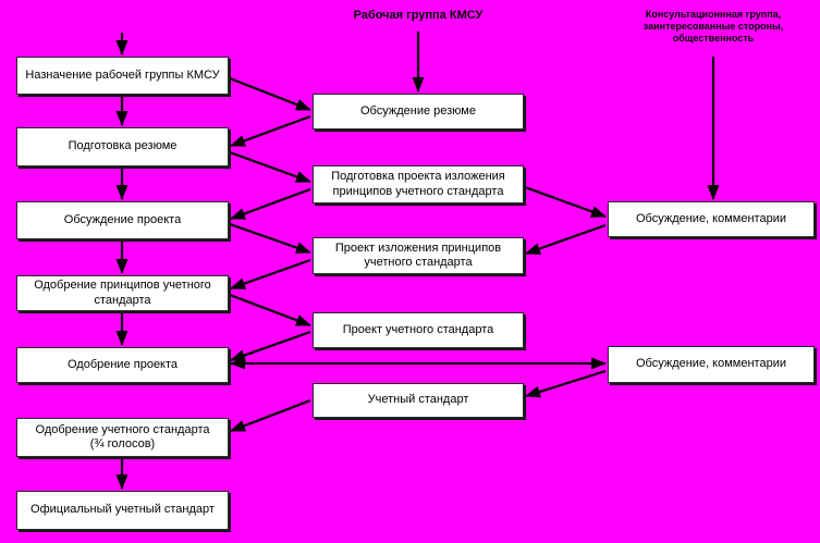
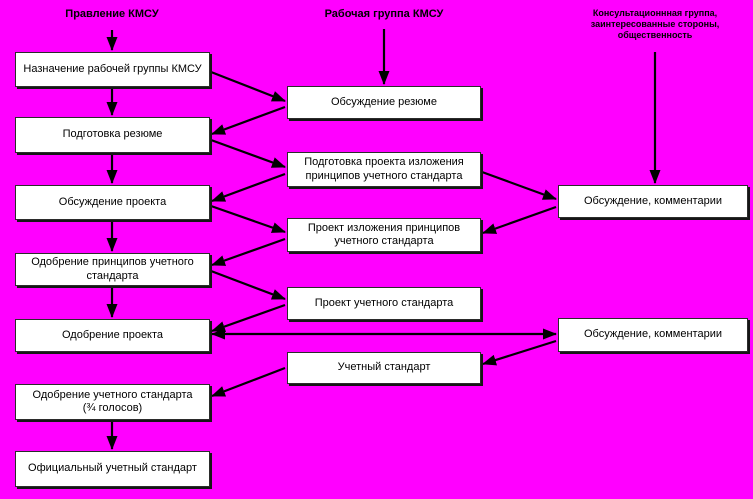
+ Правление КМСУ
  Рабочая группа КМСУ
  Консультационнная группа,
  заинтересованные стороны,
  общественность
  Назначение рабочей группы КМСУ
  Подготовка резюме
  Обсуждение проекта
  Одобрение принципов учетного
  стандарта
  Одобрение проекта
  Одобрение учетного стандарта
  (¾ голосов)
  Официальный учетный стандарт
  Обсуждение резюме
  Подготовка проекта изложения
  принципов учетного стандарта
  Проект изложения принципов
  учетного стандарта
  Проект учетного стандарта
  Учетный стандарт
  Обсуждение, комментарии
  Обсуждение, комментарии
